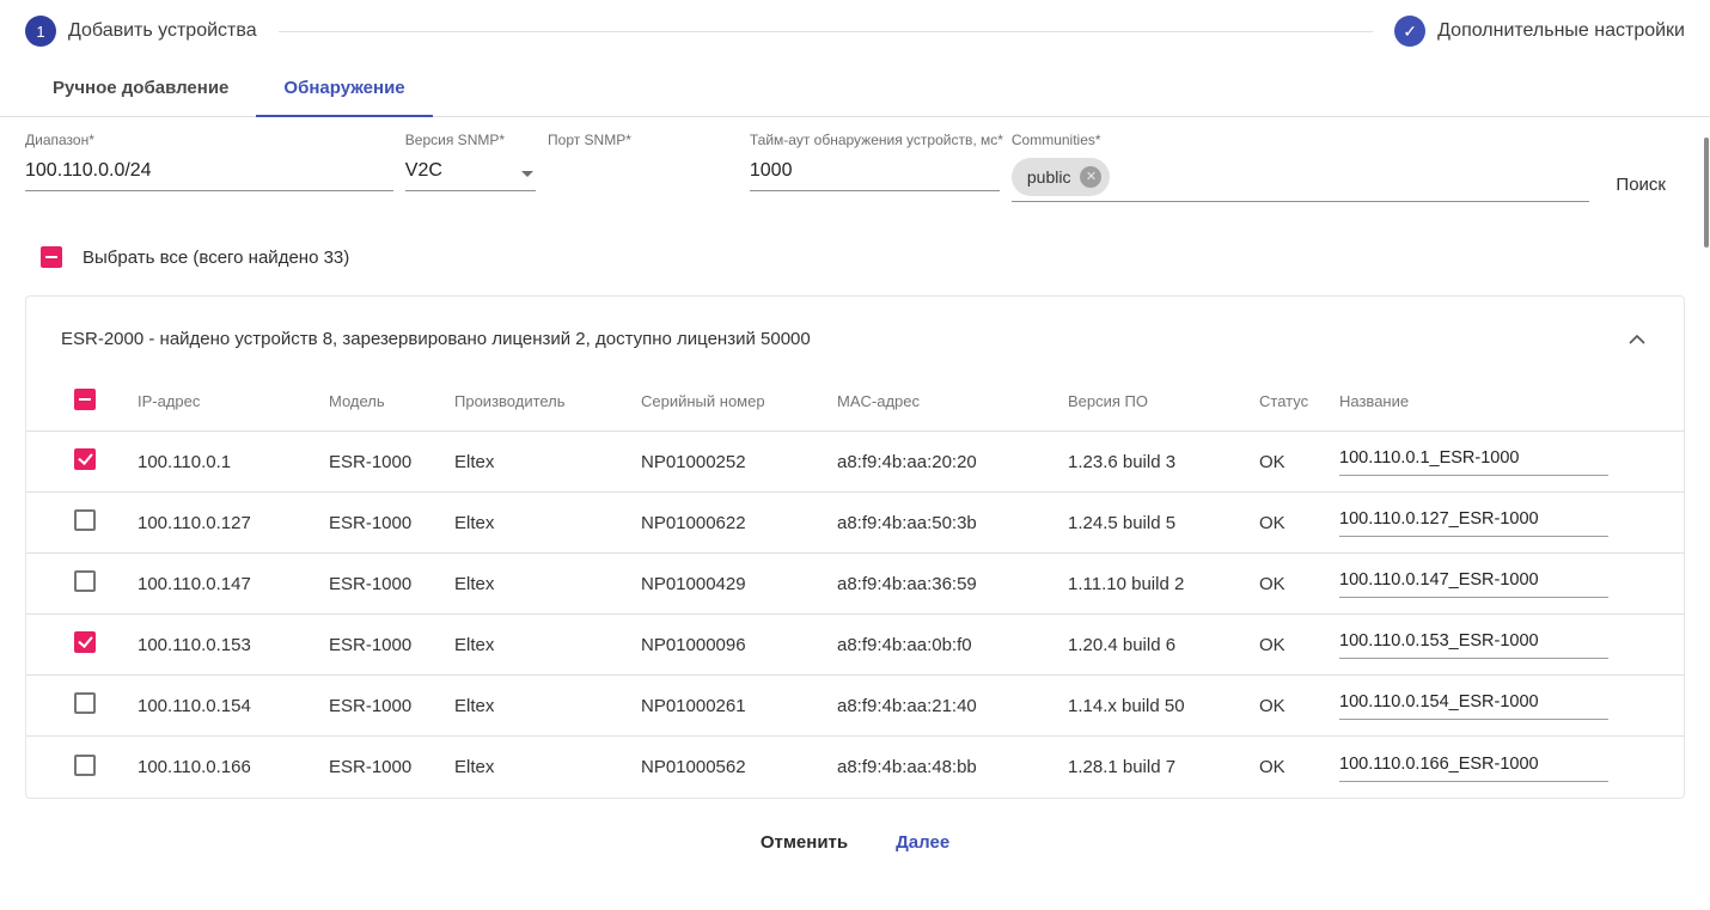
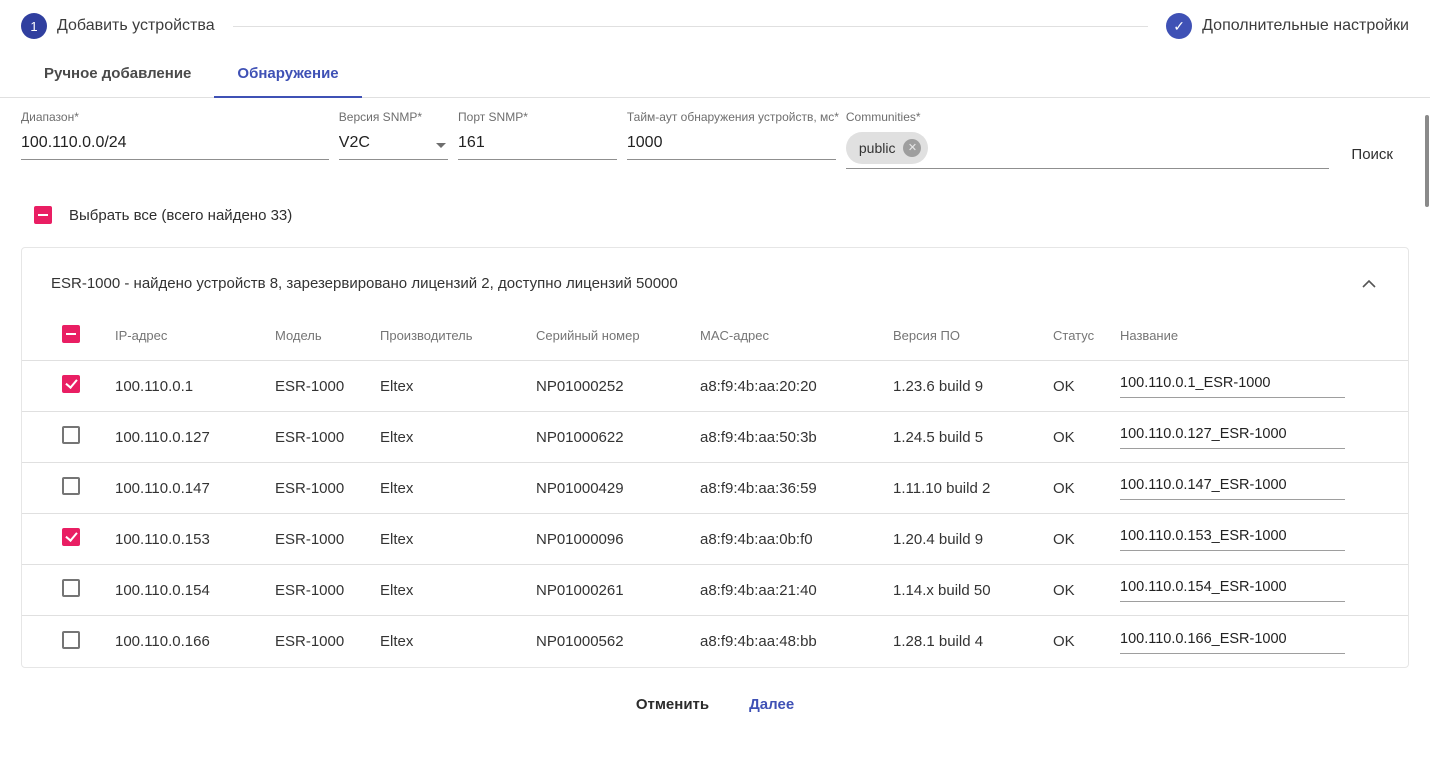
  1
  Добавить устройства
  ✓
  Дополнительные настройки
  Ручное добавление
  Обнаружение
  Диапазон*
  100.110.0.0/24
  Версия SNMP*
  V2C
  Порт SNMP*
+ 161
  Тайм-аут обнаружения устройств, мс*
  1000
  Communities*
  public
  ✕
  Поиск
  Выбрать все (всего найдено 33)
- ESR-2000 - найдено устройств 8, зарезервировано лицензий 2, доступно лицензий 50000
+ ESR-1000 - найдено устройств 8, зарезервировано лицензий 2, доступно лицензий 50000
  IP-адрес
  Модель
  Производитель
  Серийный номер
  MAC-адрес
  Версия ПО
  Статус
  Название
  100.110.0.1
  ESR-1000
  Eltex
  NP01000252
  a8:f9:4b:aa:20:20
- 1.23.6 build 3
+ 1.23.6 build 9
  OK
  100.110.0.1_ESR-1000
  100.110.0.127
  ESR-1000
  Eltex
  NP01000622
  a8:f9:4b:aa:50:3b
  1.24.5 build 5
  OK
  100.110.0.127_ESR-1000
  100.110.0.147
  ESR-1000
  Eltex
  NP01000429
  a8:f9:4b:aa:36:59
  1.11.10 build 2
  OK
  100.110.0.147_ESR-1000
  100.110.0.153
  ESR-1000
  Eltex
  NP01000096
  a8:f9:4b:aa:0b:f0
- 1.20.4 build 6
+ 1.20.4 build 9
  OK
  100.110.0.153_ESR-1000
  100.110.0.154
  ESR-1000
  Eltex
  NP01000261
  a8:f9:4b:aa:21:40
  1.14.x build 50
  OK
  100.110.0.154_ESR-1000
  100.110.0.166
  ESR-1000
  Eltex
  NP01000562
  a8:f9:4b:aa:48:bb
- 1.28.1 build 7
+ 1.28.1 build 4
  OK
  100.110.0.166_ESR-1000
  Отменить
  Далее
